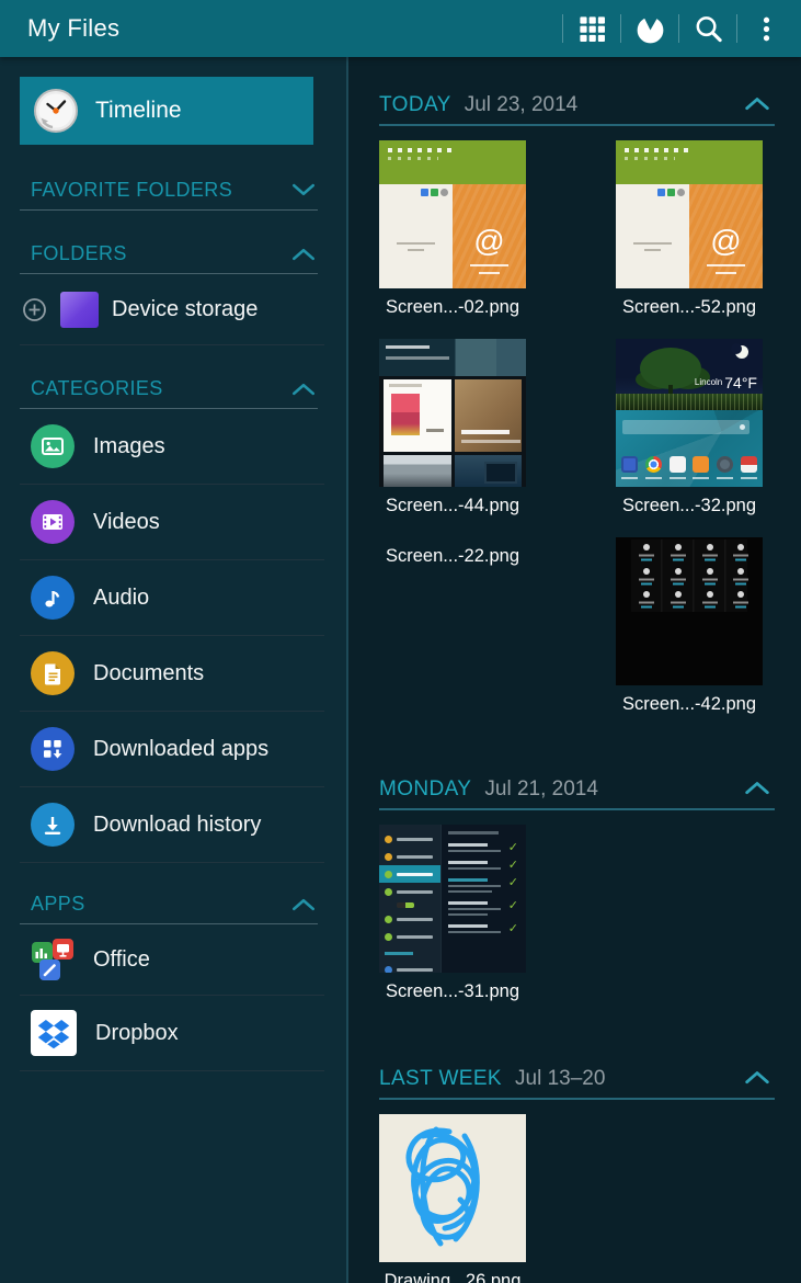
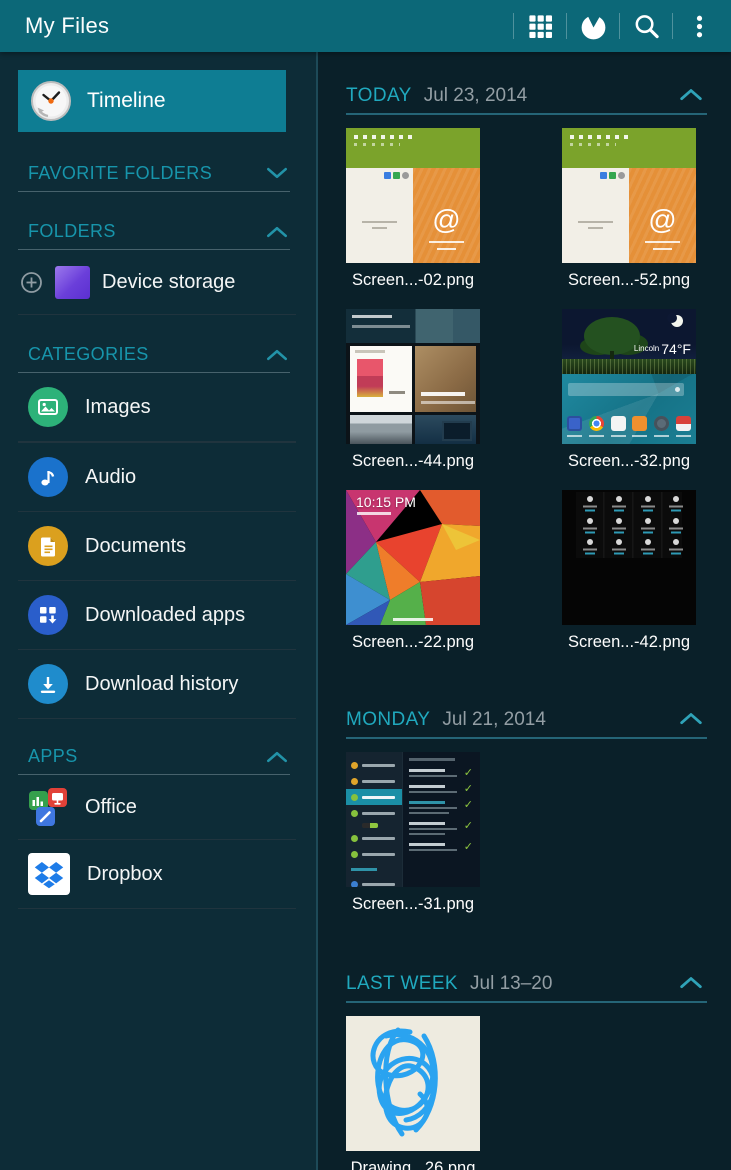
  My Files
  Timeline
  FAVORITE FOLDERS
  FOLDERS
  Device storage
  CATEGORIES
  Images
- Videos
  Audio
  Documents
  Downloaded apps
  Download history
  APPS
  Office
  Dropbox
  TODAY
  Jul 23, 2014
  @
  Screen...-02.png
  @
  Screen...-52.png
  Screen...-44.png
  Lincoln 74°F
  Screen...-32.png
+ 10:15 PM
  Screen...-22.png
  Screen...-42.png
  MONDAY
  Jul 21, 2014
  Screen...-31.png
  LAST WEEK
  Jul 13–20
  Drawing...26.png
